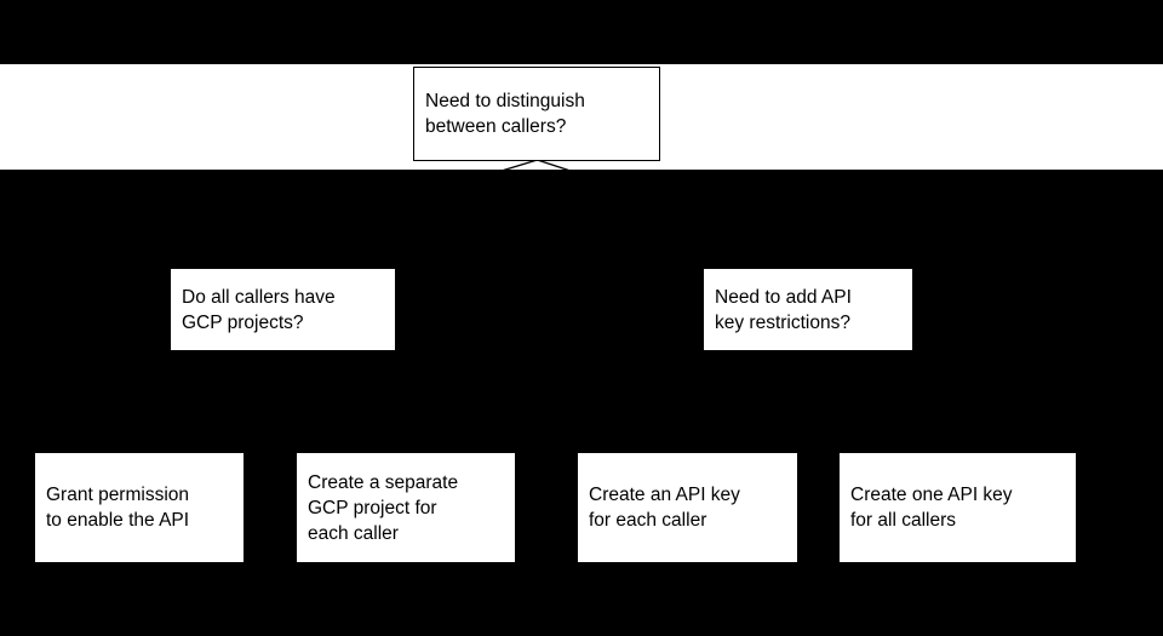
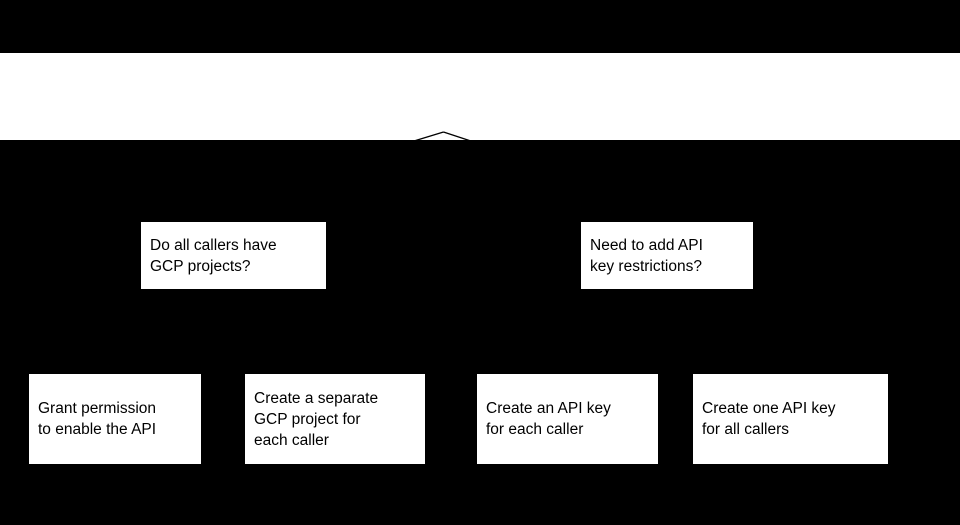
- Need to distinguish
- between callers?
  Do all callers have
  GCP projects?
  Need to add API
  key restrictions?
  Grant permission
  to enable the API
  Create a separate
  GCP project for
  each caller
  Create an API key
  for each caller
  Create one API key
  for all callers
